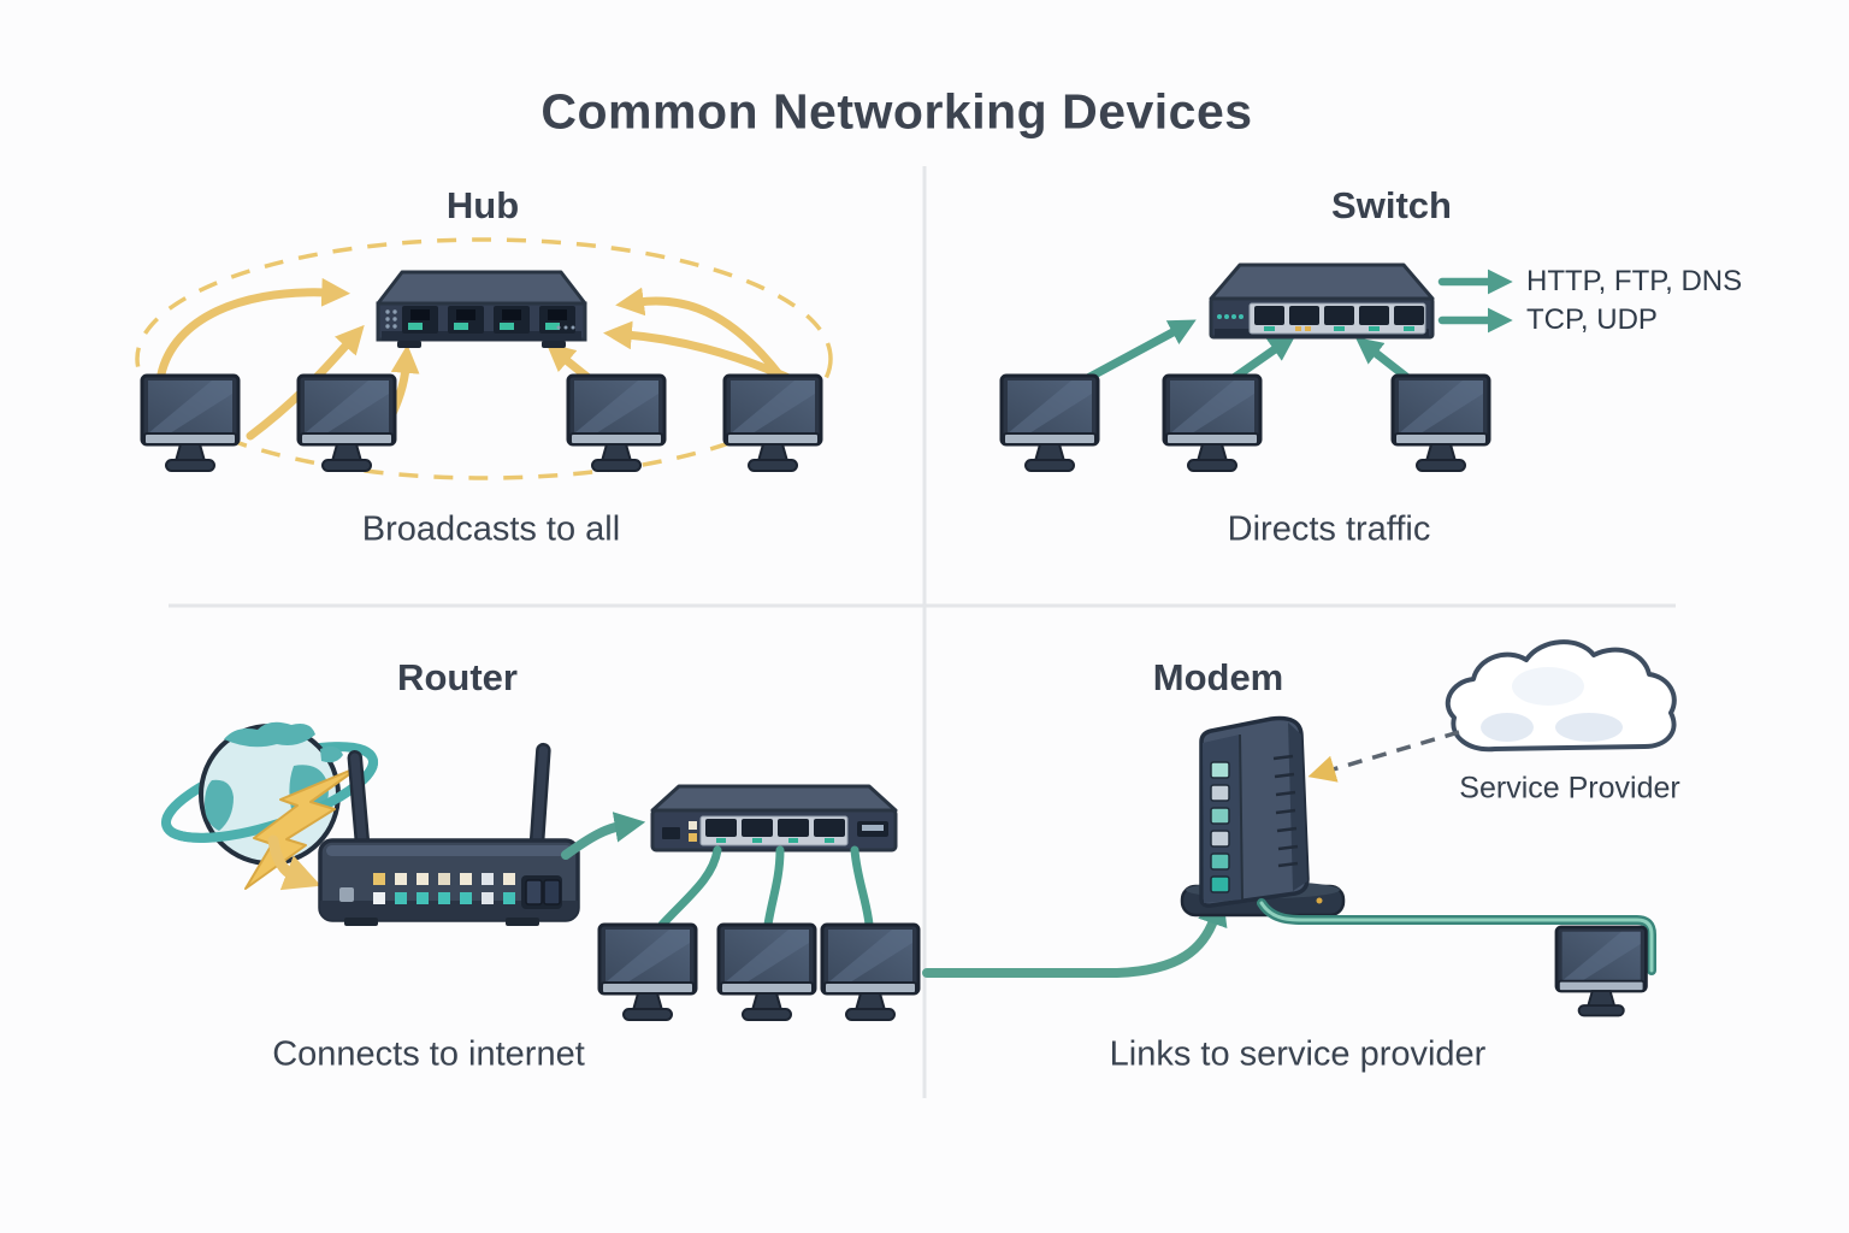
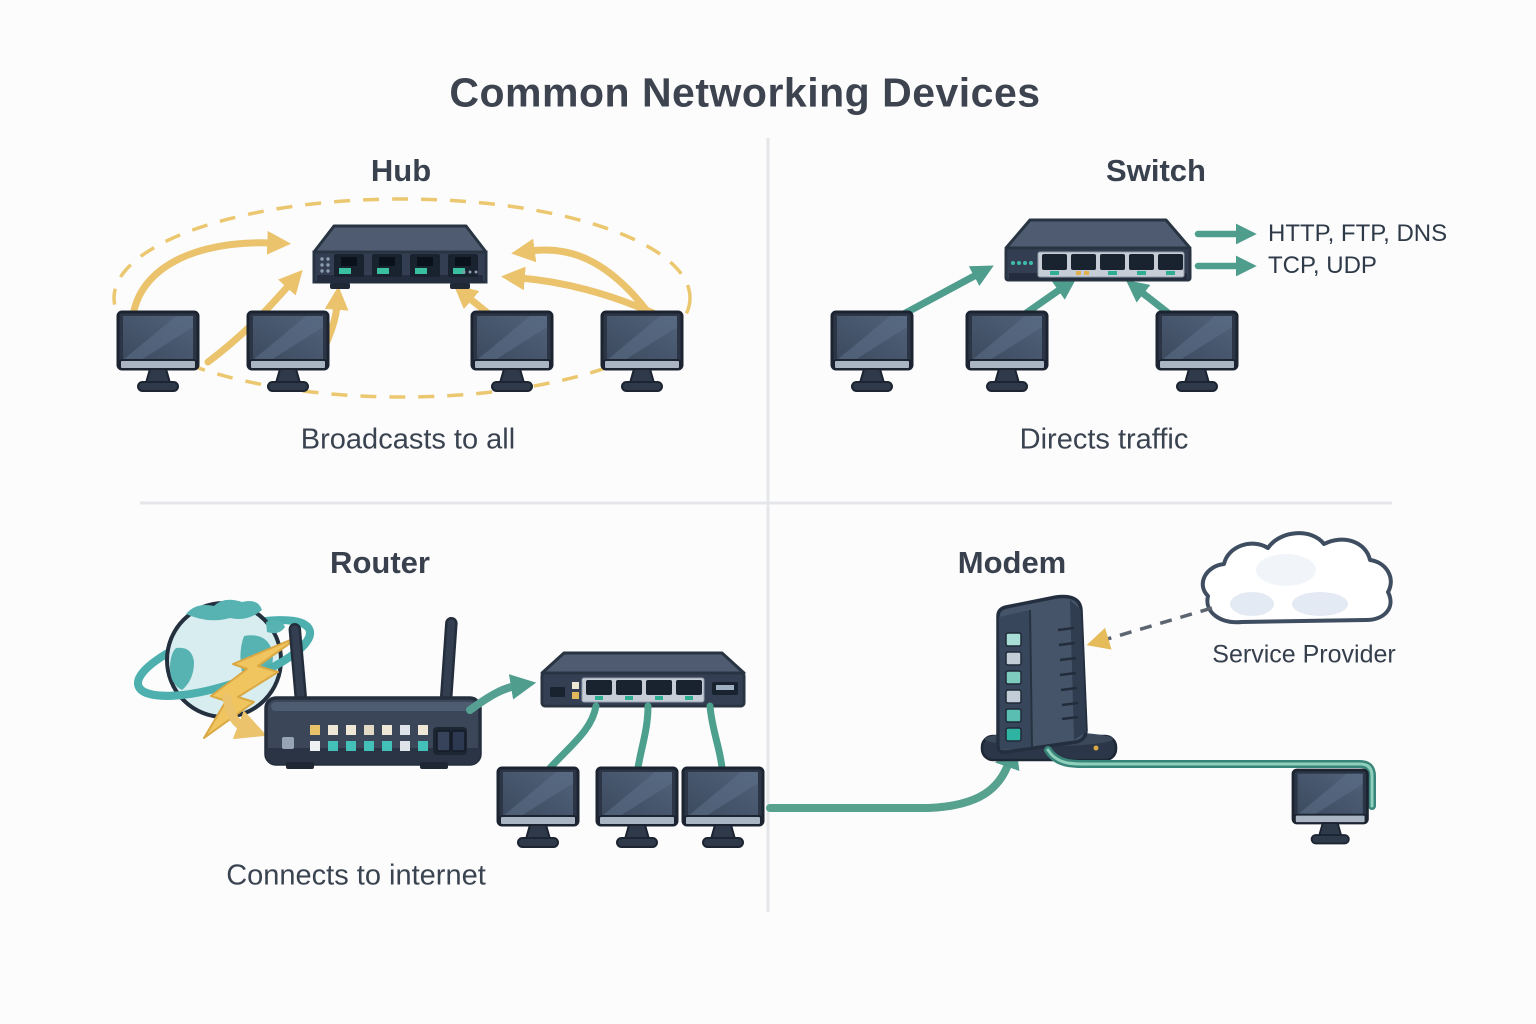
  Common Networking Devices
  Hub
  Switch
  Router
  Modem
  Broadcasts to all
  Directs traffic
  Connects to internet
- Links to service provider
  HTTP, FTP, DNS
  TCP, UDP
  Service Provider
